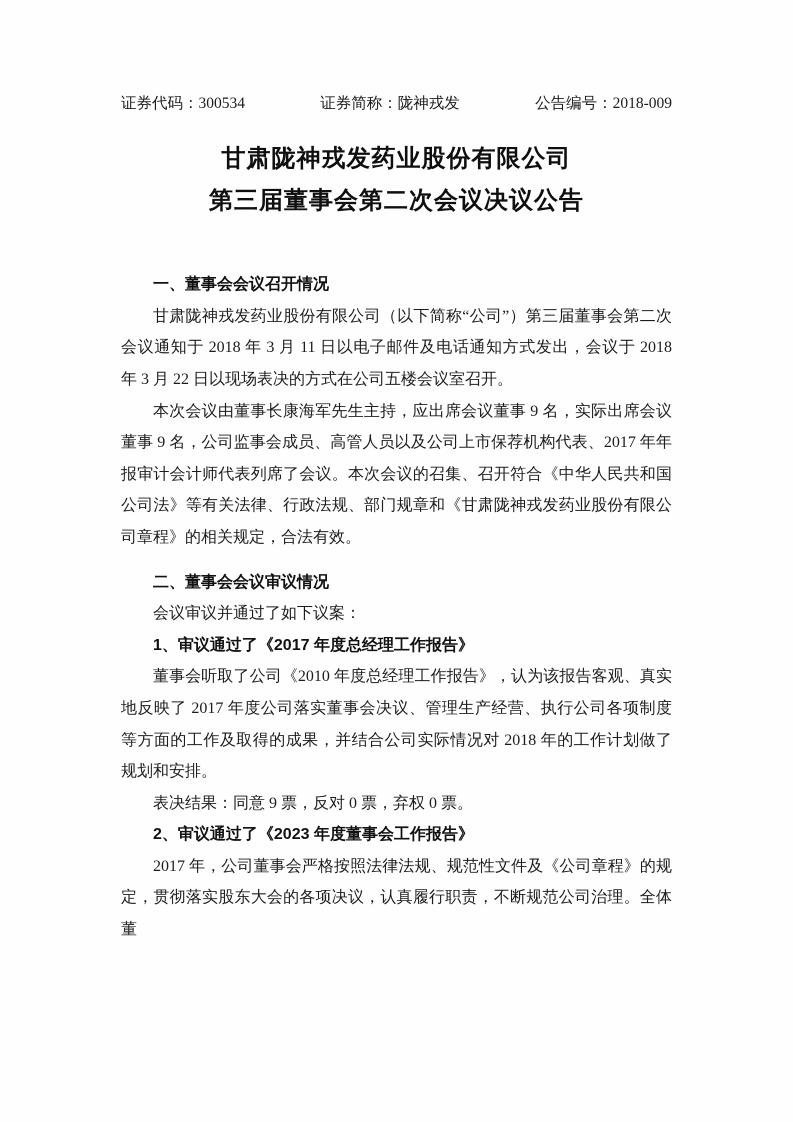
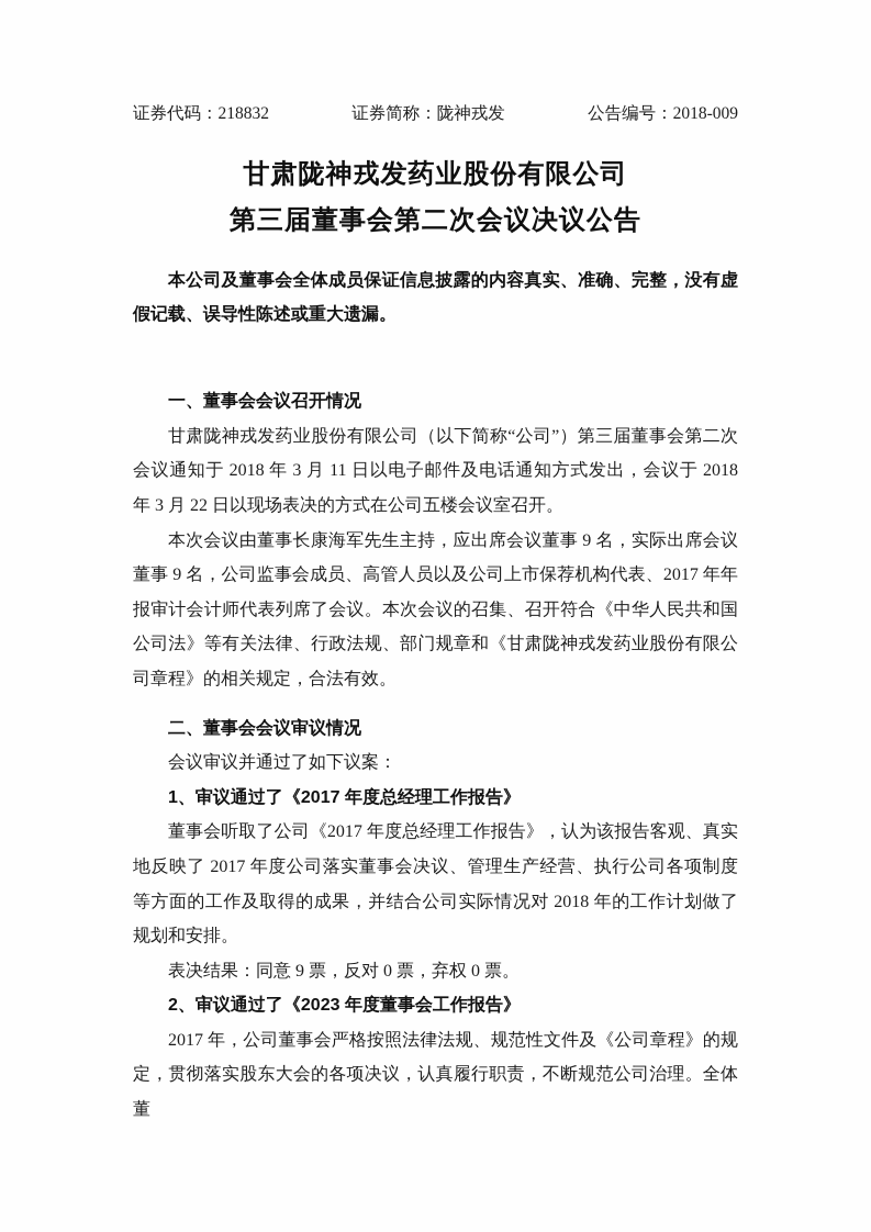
- 证券代码：300534
+ 证券代码：218832
  证券简称：陇神戎发
  公告编号：2018-009
  甘肃陇神戎发药业股份有限公司
  第三届董事会第二次会议决议公告
+ 本公司及董事会全体成员保证信息披露的内容真实、准确、完整，没有虚假记载、误导性陈述或重大遗漏。
  一、董事会会议召开情况
  甘肃陇神戎发药业股份有限公司（以下简称“公司”）第三届董事会第二次会议通知于 2018 年 3 月 11 日以电子邮件及电话通知方式发出，会议于 2018 年 3 月 22 日以现场表决的方式在公司五楼会议室召开。
  本次会议由董事长康海军先生主持，应出席会议董事 9 名，实际出席会议董事 9 名，公司监事会成员、高管人员以及公司上市保荐机构代表、2017 年年报审计会计师代表列席了会议。本次会议的召集、召开符合《中华人民共和国公司法》等有关法律、行政法规、部门规章和《甘肃陇神戎发药业股份有限公司章程》的相关规定，合法有效。
  二、董事会会议审议情况
  会议审议并通过了如下议案：
  1、审议通过了《2017 年度总经理工作报告》
- 董事会听取了公司《2010 年度总经理工作报告》，认为该报告客观、真实地反映了 2017 年度公司落实董事会决议、管理生产经营、执行公司各项制度等方面的工作及取得的成果，并结合公司实际情况对 2018 年的工作计划做了规划和安排。
+ 董事会听取了公司《2017 年度总经理工作报告》，认为该报告客观、真实地反映了 2017 年度公司落实董事会决议、管理生产经营、执行公司各项制度等方面的工作及取得的成果，并结合公司实际情况对 2018 年的工作计划做了规划和安排。
  表决结果：同意 9 票，反对 0 票，弃权 0 票。
  2、审议通过了《2023 年度董事会工作报告》
  2017 年，公司董事会严格按照法律法规、规范性文件及《公司章程》的规定，贯彻落实股东大会的各项决议，认真履行职责，不断规范公司治理。全体董
